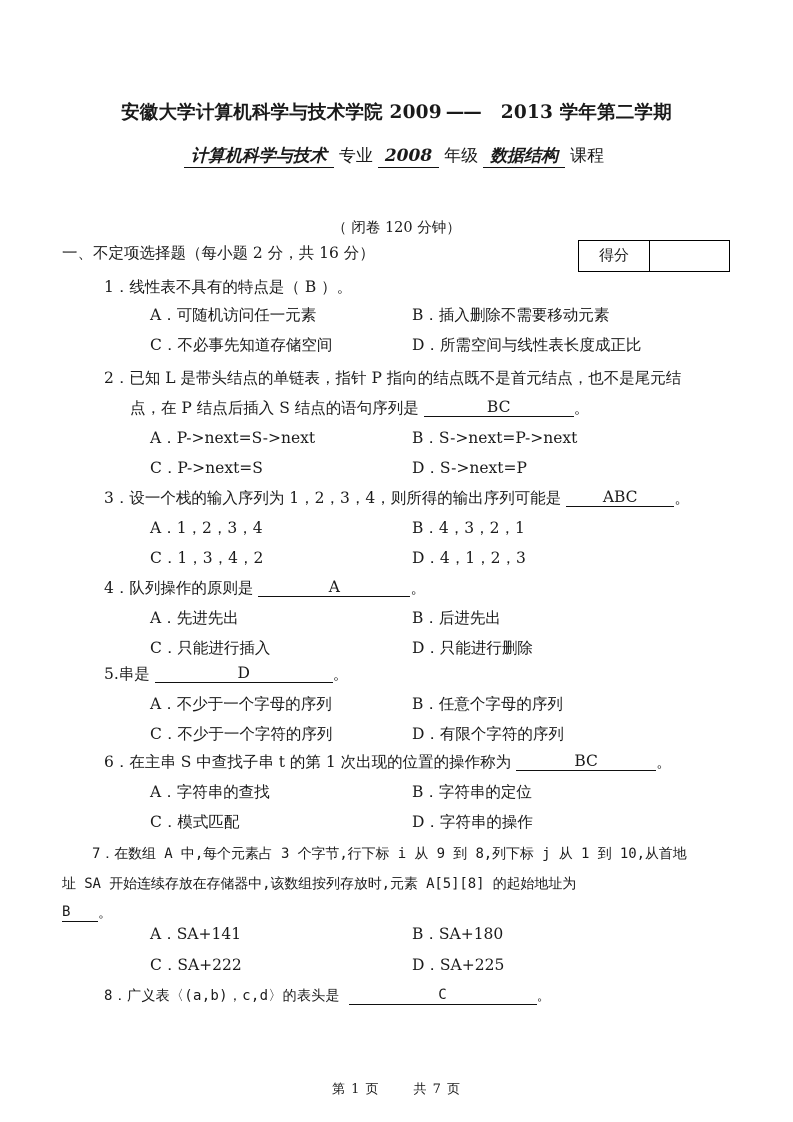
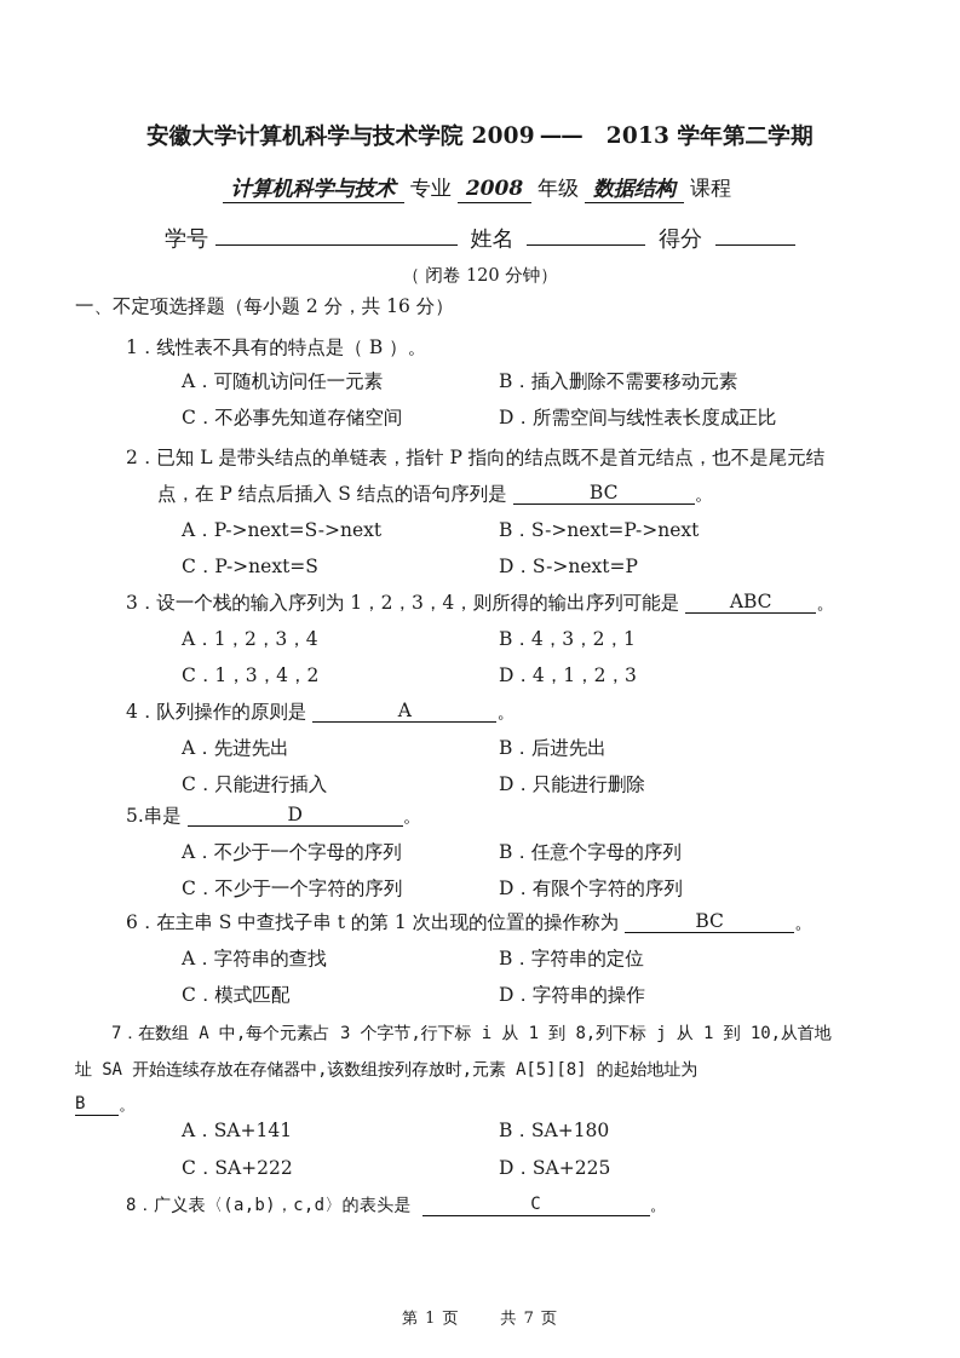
  安徽大学计算机科学与技术学院 2009 —— 2013 学年第二学期
  计算机科学与技术 专业 2008 年级 数据结构 课程
+ 学号 姓名 得分
  （ 闭卷 120 分钟）
- 得分
  一、不定项选择题（每小题 2 分，共 16 分）
  1．线性表不具有的特点是（ B ）。
  A．可随机访问任一元素
  B．插入删除不需要移动元素
  C．不必事先知道存储空间
  D．所需空间与线性表长度成正比
  2．已知 L 是带头结点的单链表，指针 P 指向的结点既不是首元结点，也不是尾元结
  点，在 P 结点后插入 S 结点的语句序列是 BC 。
  A．P->next=S->next
  B．S->next=P->next
  C．P->next=S
  D．S->next=P
  3．设一个栈的输入序列为 1，2，3，4，则所得的输出序列可能是 ABC 。
  A．1，2，3，4
  B．4，3，2，1
  C．1，3，4，2
  D．4，1，2，3
  4．队列操作的原则是 A 。
  A．先进先出
  B．后进先出
  C．只能进行插入
  D．只能进行删除
  5.串是 D 。
  A．不少于一个字母的序列
  B．任意个字母的序列
  C．不少于一个字符的序列
  D．有限个字符的序列
  6．在主串 S 中查找子串 t 的第 1 次出现的位置的操作称为 BC 。
  A．字符串的查找
  B．字符串的定位
  C．模式匹配
  D．字符串的操作
- 7．在数组 A 中,每个元素占 3 个字节,行下标 i 从 9 到 8,列下标 j 从 1 到 10,从首地
+ 7．在数组 A 中,每个元素占 3 个字节,行下标 i 从 1 到 8,列下标 j 从 1 到 10,从首地
  址 SA 开始连续存放在存储器中,该数组按列存放时,元素 A[5][8] 的起始地址为
  B 。
  A．SA+141
  B．SA+180
  C．SA+222
  D．SA+225
  8．广义表〈(a,b)，c,d〉的表头是 C 。
  第 1 页 共 7 页
